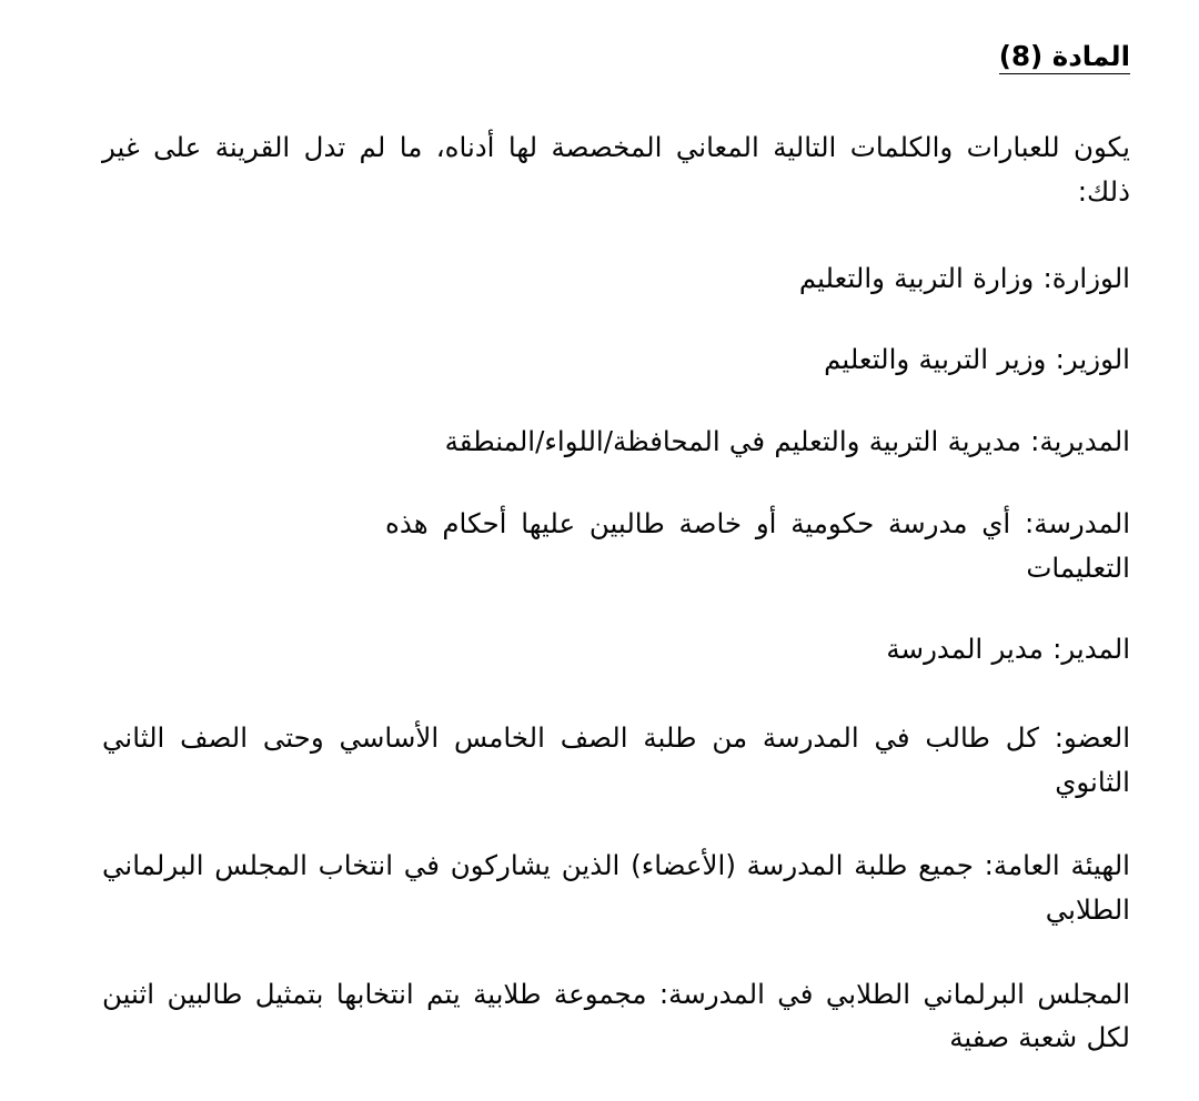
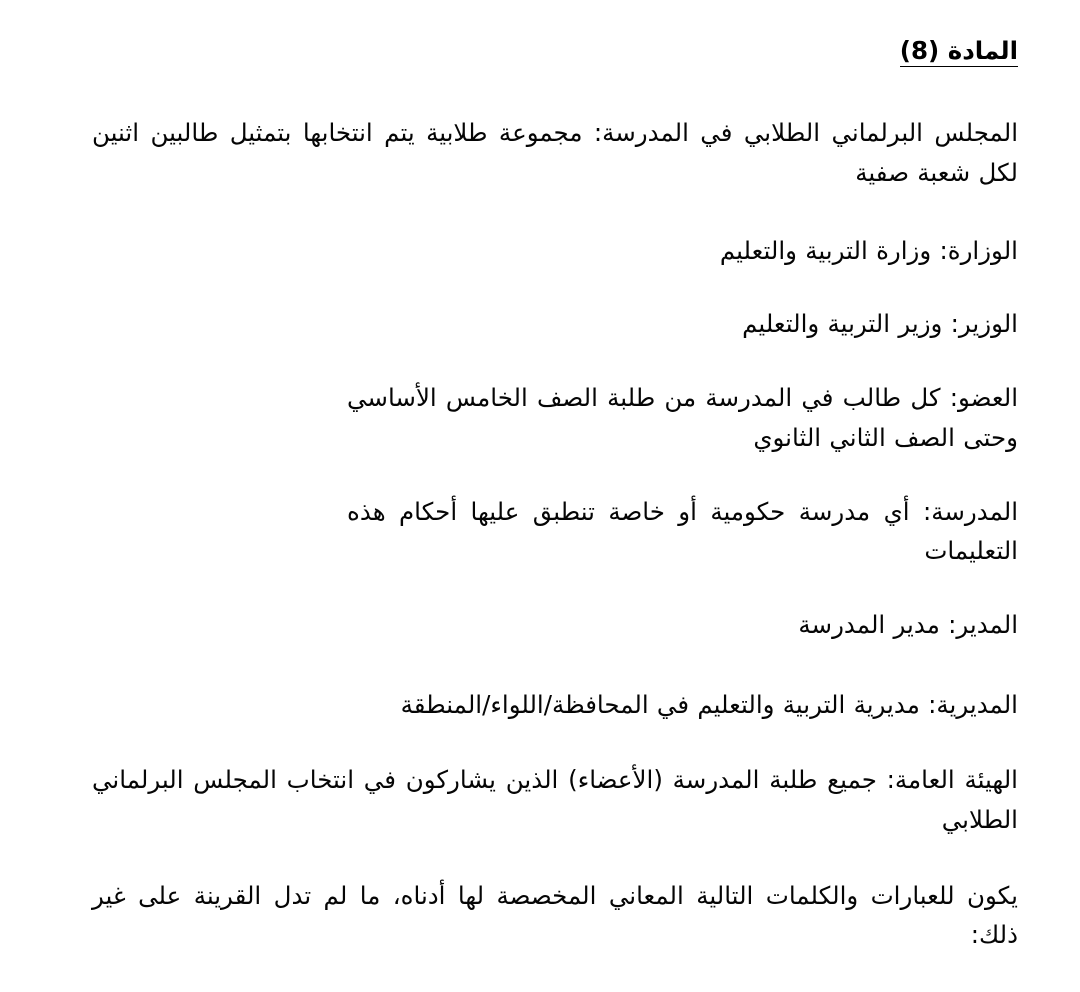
  المادة (8)
- يكون للعبارات والكلمات التالية المعاني المخصصة لها أدناه، ما لم تدل القرينة على غير ذلك:
+ المجلس البرلماني الطلابي في المدرسة: مجموعة طلابية يتم انتخابها بتمثيل طالبين اثنين لكل شعبة صفية
  الوزارة: وزارة التربية والتعليم
  الوزير: وزير التربية والتعليم
- المديرية: مديرية التربية والتعليم في المحافظة/اللواء/المنطقة
+ العضو: كل طالب في المدرسة من طلبة الصف الخامس الأساسي وحتى الصف الثاني الثانوي
- المدرسة: أي مدرسة حكومية أو خاصة طالبين عليها أحكام هذه التعليمات
+ المدرسة: أي مدرسة حكومية أو خاصة تنطبق عليها أحكام هذه التعليمات
  المدير: مدير المدرسة
- العضو: كل طالب في المدرسة من طلبة الصف الخامس الأساسي وحتى الصف الثاني الثانوي
+ المديرية: مديرية التربية والتعليم في المحافظة/اللواء/المنطقة
  الهيئة العامة: جميع طلبة المدرسة (الأعضاء) الذين يشاركون في انتخاب المجلس البرلماني الطلابي
- المجلس البرلماني الطلابي في المدرسة: مجموعة طلابية يتم انتخابها بتمثيل طالبين اثنين لكل شعبة صفية
+ يكون للعبارات والكلمات التالية المعاني المخصصة لها أدناه، ما لم تدل القرينة على غير ذلك:
